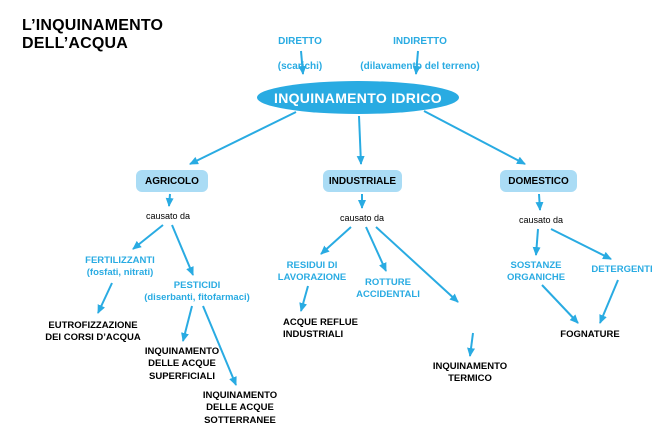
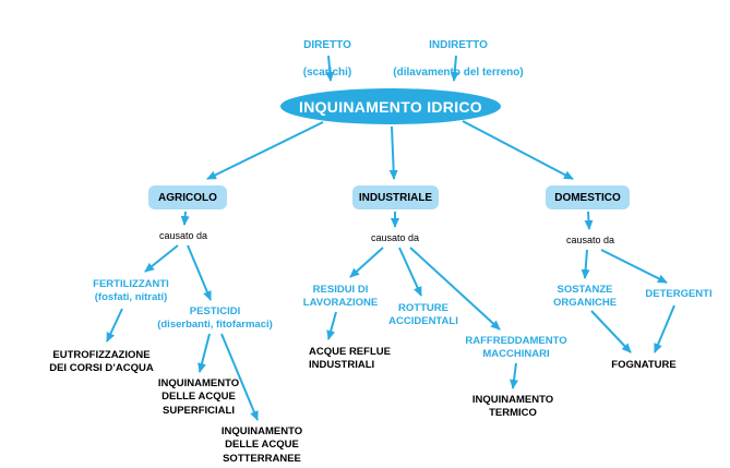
- L’INQUINAMENTO
- DELL’ACQUA
  DIRETTO
  (scarichi)
  INDIRETTO
  (dilavamento del terreno)
  INQUINAMENTO IDRICO
  AGRICOLO
  INDUSTRIALE
  DOMESTICO
  causato da
  causato da
  causato da
  FERTILIZZANTI
  (fosfati, nitrati)
  PESTICIDI
  (diserbanti, fitofarmaci)
  RESIDUI DI
  LAVORAZIONE
  ROTTURE
  ACCIDENTALI
+ RAFFREDDAMENTO
+ MACCHINARI
  SOSTANZE
  ORGANICHE
  DETERGENTI
  EUTROFIZZAZIONE
  DEI CORSI D’ACQUA
  INQUINAMENTO
  DELLE ACQUE
  SUPERFICIALI
  INQUINAMENTO
  DELLE ACQUE
  SOTTERRANEE
  ACQUE REFLUE
  INDUSTRIALI
  INQUINAMENTO
  TERMICO
  FOGNATURE
